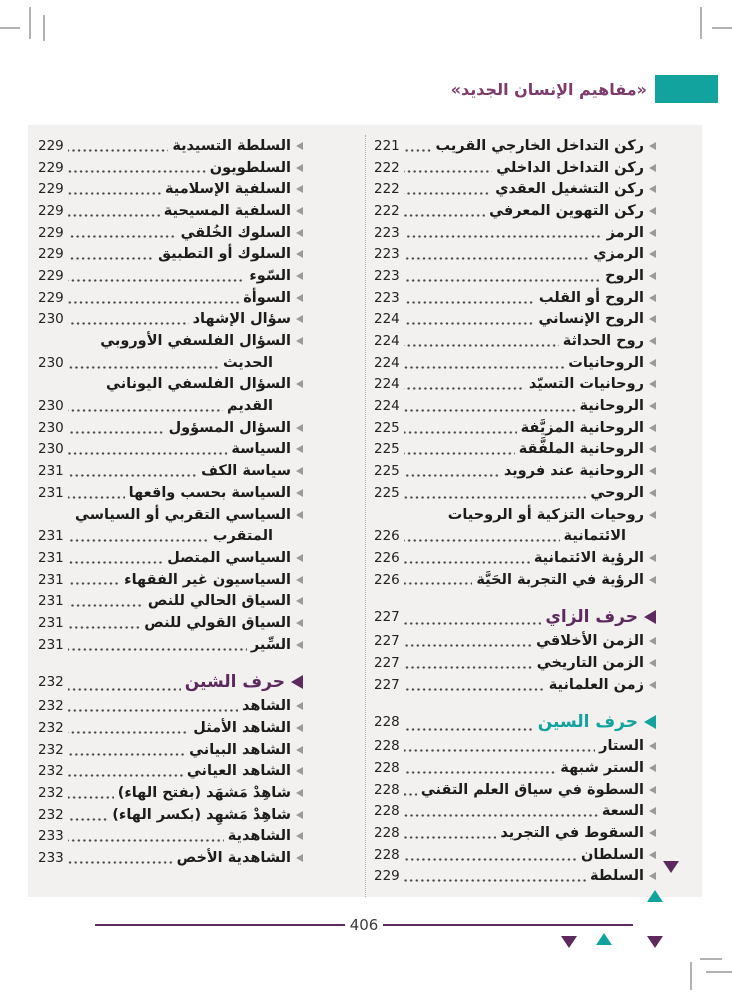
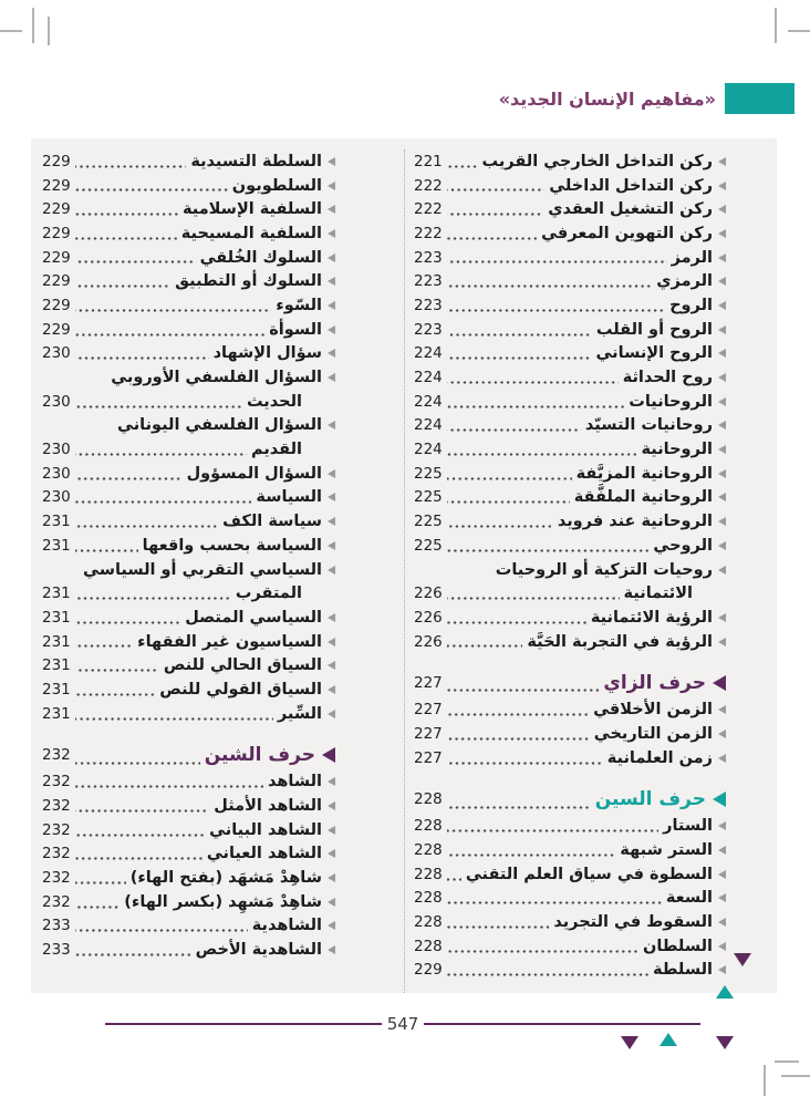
  «مفاهيم الإنسان الجديد»
  ركن التداخل الخارجي القريب
  221
  ركن التداخل الداخلي
  222
  ركن التشغيل العقدي
  222
  ركن التهوين المعرفي
  222
  الرمز
  223
  الرمزي
  223
  الروح
  223
  الروح أو القلب
  223
  الروح الإنساني
  224
  روح الحداثة
  224
  الروحانيات
  224
  روحانيات التسيّد
  224
  الروحانية
  224
  الروحانية المزيَّفة
  225
  الروحانية الملفَّقة
  225
  الروحانية عند فرويد
  225
  الروحي
  225
  روحيات التزكية أو الروحيات
  الائتمانية
  226
  الرؤية الائتمانية
  226
  الرؤية في التجربة الحَيَّة
  226
  حرف الزاي
  227
  الزمن الأخلاقي
  227
  الزمن التاريخي
  227
  زمن العلمانية
  227
  حرف السين
  228
  الستار
  228
  الستر شبهة
  228
  السطوة في سياق العلم التقني
  228
  السعة
  228
  السقوط في التجريد
  228
  السلطان
  228
  السلطة
  229
  السلطة التسيدية
  229
  السلطويون
  229
  السلفية الإسلامية
  229
  السلفية المسيحية
  229
  السلوك الخُلقي
  229
  السلوك أو التطبيق
  229
  السّوء
  229
  السوأة
  229
  سؤال الإشهاد
  230
  السؤال الفلسفي الأوروبي
  الحديث
  230
  السؤال الفلسفي اليوناني
  القديم
  230
  السؤال المسؤول
  230
  السياسة
  230
  سياسة الكف
  231
  السياسة بحسب واقعها
  231
  السياسي التقربي أو السياسي
  المتقرب
  231
  السياسي المتصل
  231
  السياسيون غير الفقهاء
  231
  السياق الحالي للنص
  231
  السياق القولي للنص
  231
  السِّير
  231
  حرف الشين
  232
  الشاهد
  232
  الشاهد الأمثل
  232
  الشاهد البياني
  232
  الشاهد العياني
  232
  شاهِدْ مَشهَد (بفتح الهاء)
  232
  شاهِدْ مَشهِد (بكسر الهاء)
  232
  الشاهدية
  233
  الشاهدية الأخص
  233
- 406
+ 547
